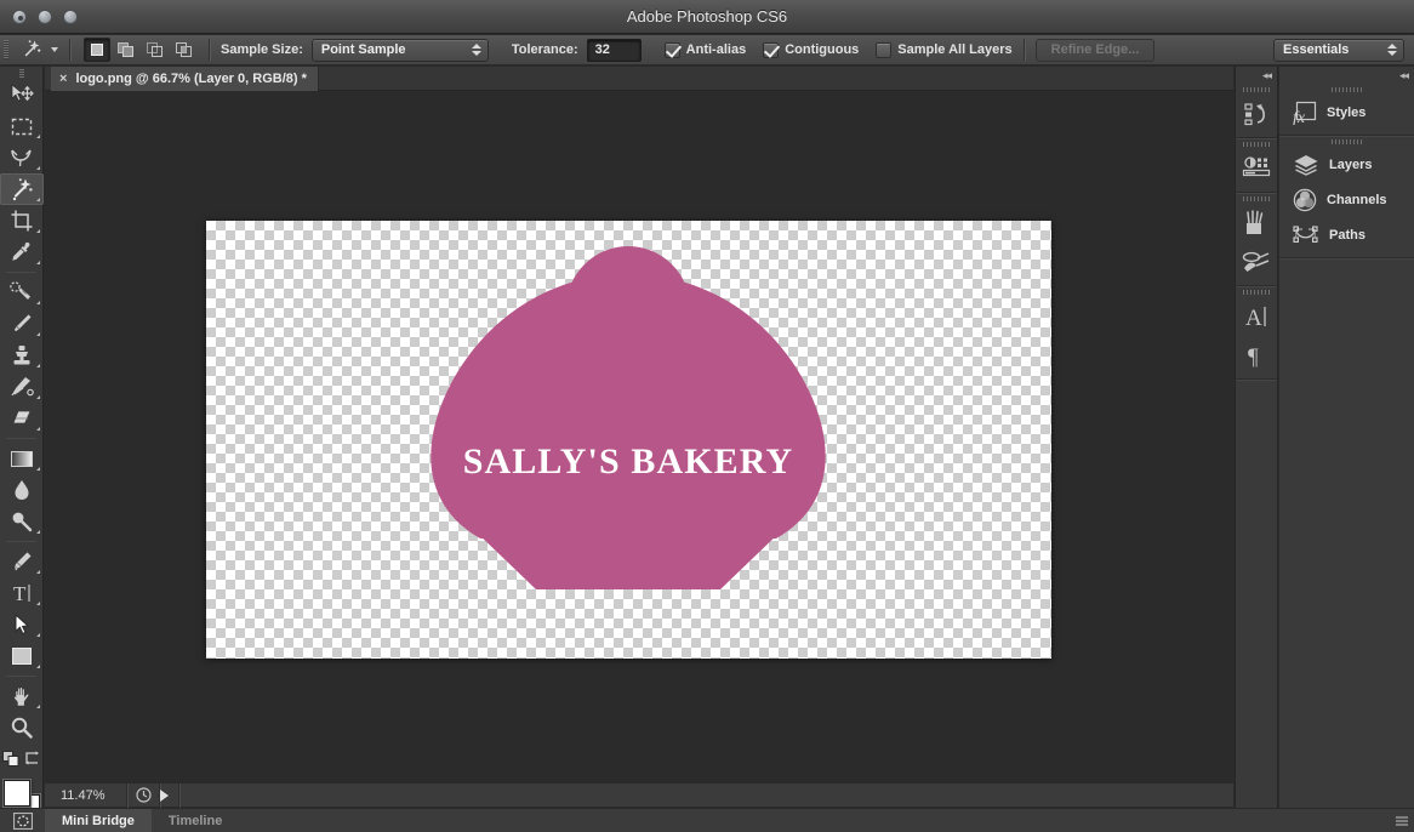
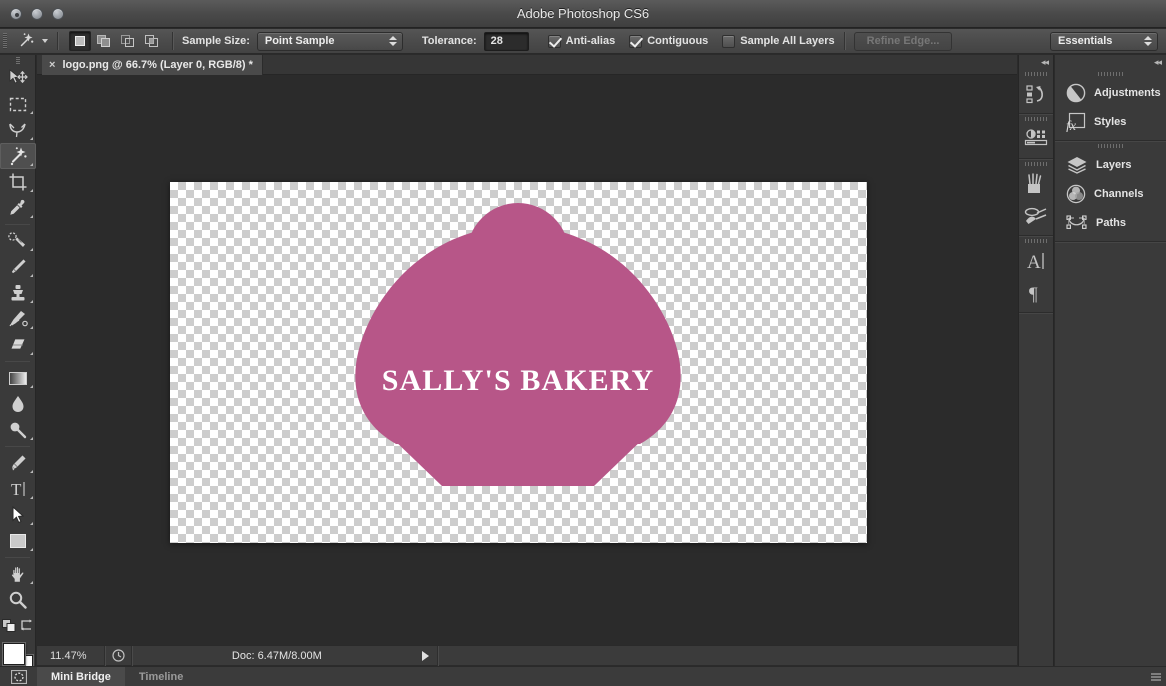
  Adobe Photoshop CS6
  Sample Size:
  Point Sample
  Tolerance:
- 32
+ 28
  Anti-alias
  Contiguous
  Sample All Layers
  Refine Edge...
  Essentials
  T
  ×
  logo.png @ 66.7% (Layer 0, RGB/8) *
  SALLY'S BAKERY
  11.47%
+ Doc: 6.47M/8.00M
  Mini Bridge
  Timeline
  ◂◂
  A
  ¶
  ◂◂
+ Adjustments
  fx
  Styles
  Layers
  Channels
  Paths
